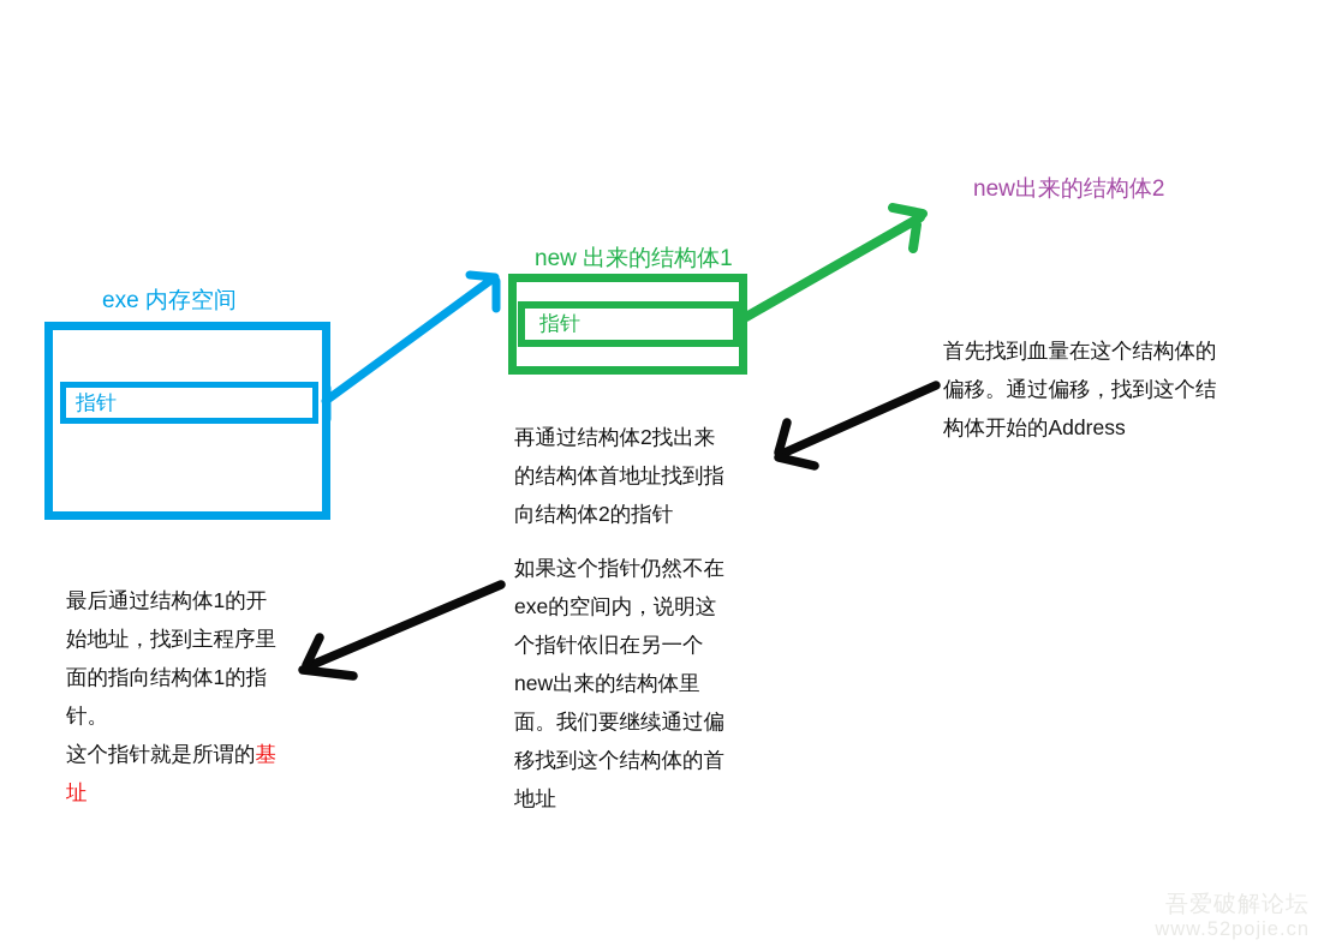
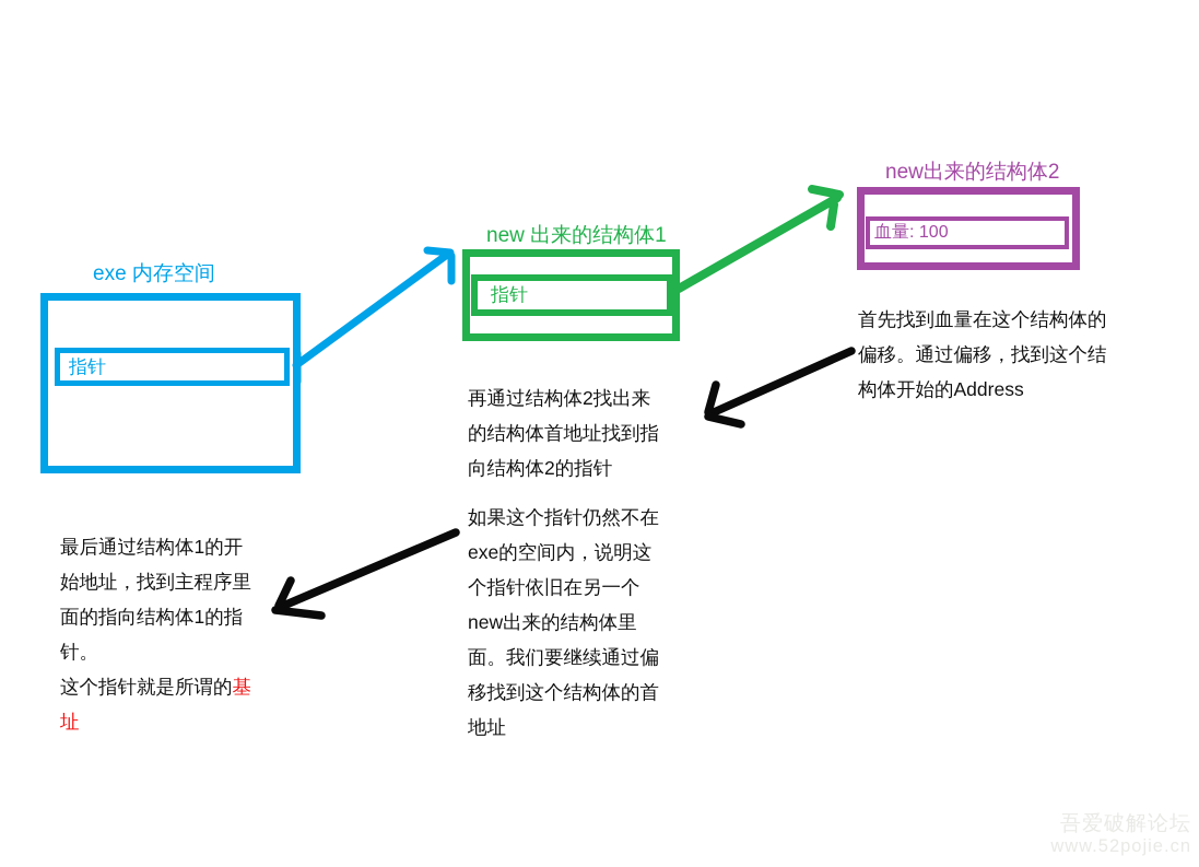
  exe 内存空间
  指针
  new 出来的结构体1
  指针
  new出来的结构体2
+ 血量: 100
  首先找到血量在这个结构体的
  偏移。通过偏移，找到这个结
  构体开始的Address
  再通过结构体2找出来
  的结构体首地址找到指
  向结构体2的指针
  如果这个指针仍然不在
  exe的空间内，说明这
  个指针依旧在另一个
  new出来的结构体里
  面。我们要继续通过偏
  移找到这个结构体的首
  地址
  最后通过结构体1的开
  始地址，找到主程序里
  面的指向结构体1的指
  针。 这个指针就是所谓的基
  址
  吾爱破解论坛
  www.52pojie.cn
